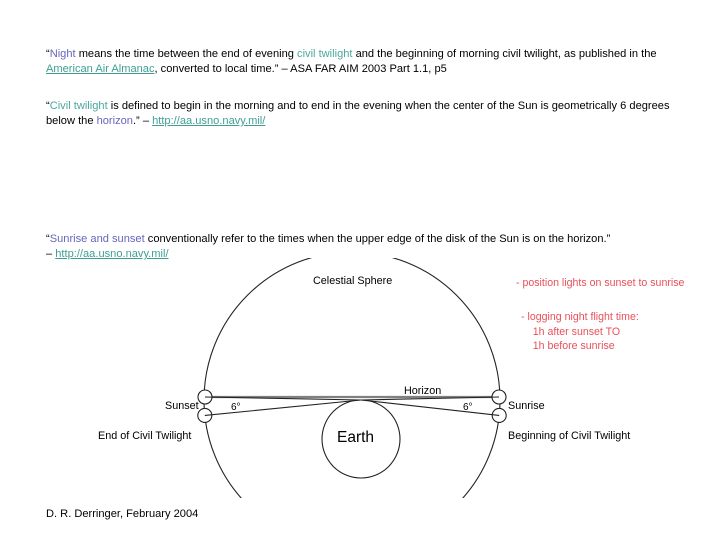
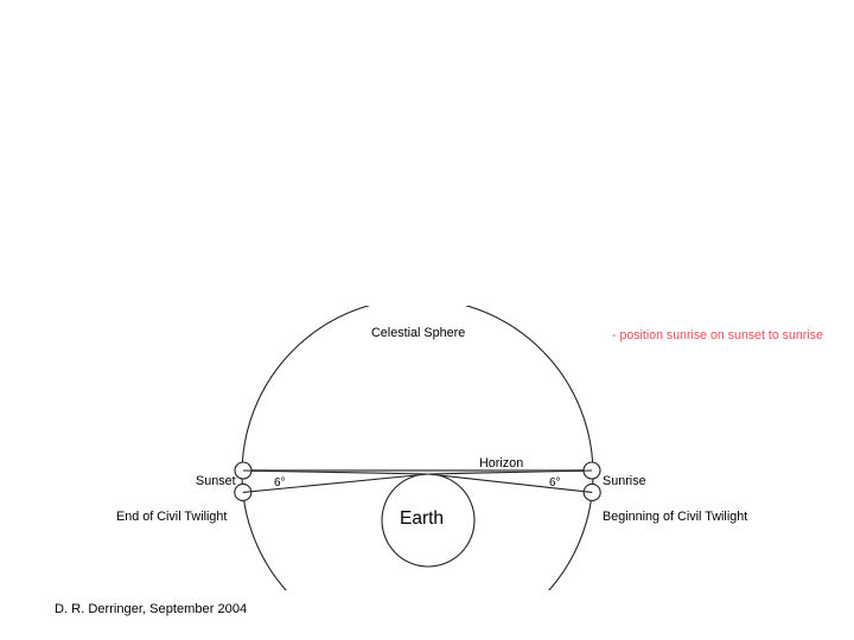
- “Night means the time between the end of evening civil twilight and the beginning of morning civil twilight, as published in the American Air Almanac, converted to local time.” – ASA FAR AIM 2003 Part 1.1, p5
- “Civil twilight is defined to begin in the morning and to end in the evening when the center of the Sun is geometrically 6 degrees below the horizon.” – http://aa.usno.navy.mil/
- “Sunrise and sunset conventionally refer to the times when the upper edge of the disk of the Sun is on the horizon.”
- – http://aa.usno.navy.mil/
  Celestial Sphere
  Horizon
  Earth
  Sunset
  Sunrise
  End of Civil Twilight
  Beginning of Civil Twilight
  6°
  6°
- - position lights on sunset to sunrise
+ - position sunrise on sunset to sunrise
- - logging night flight time:
- 1h after sunset TO
- 1h before sunrise
- D. R. Derringer, February 2004
+ D. R. Derringer, September 2004
